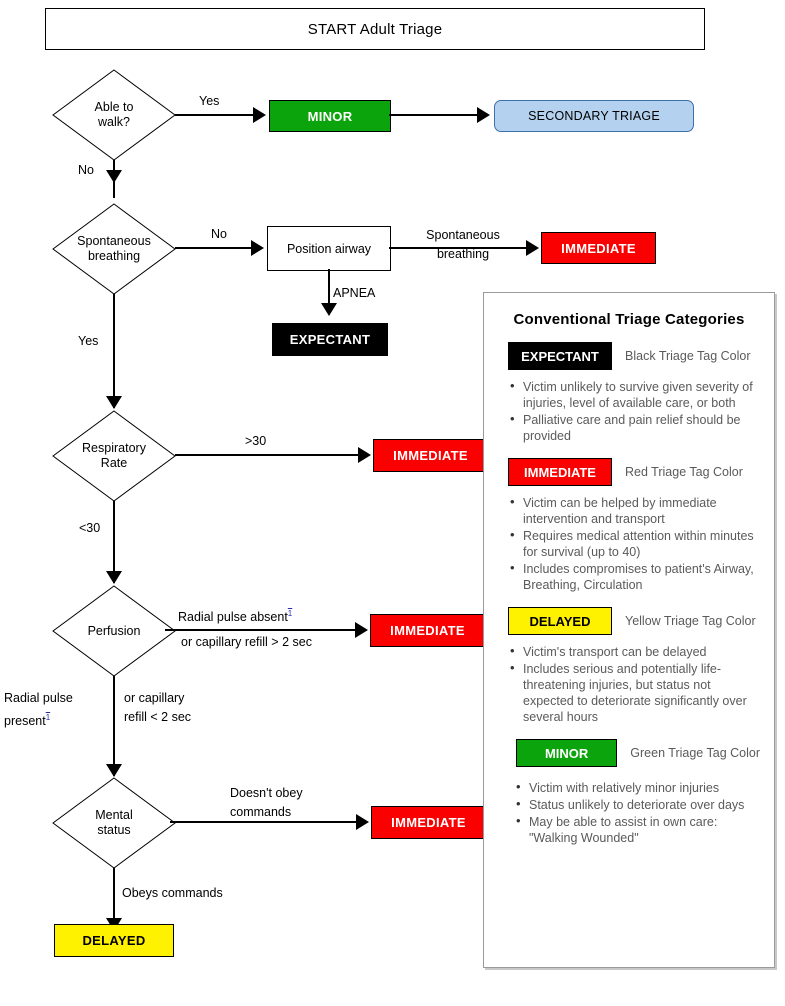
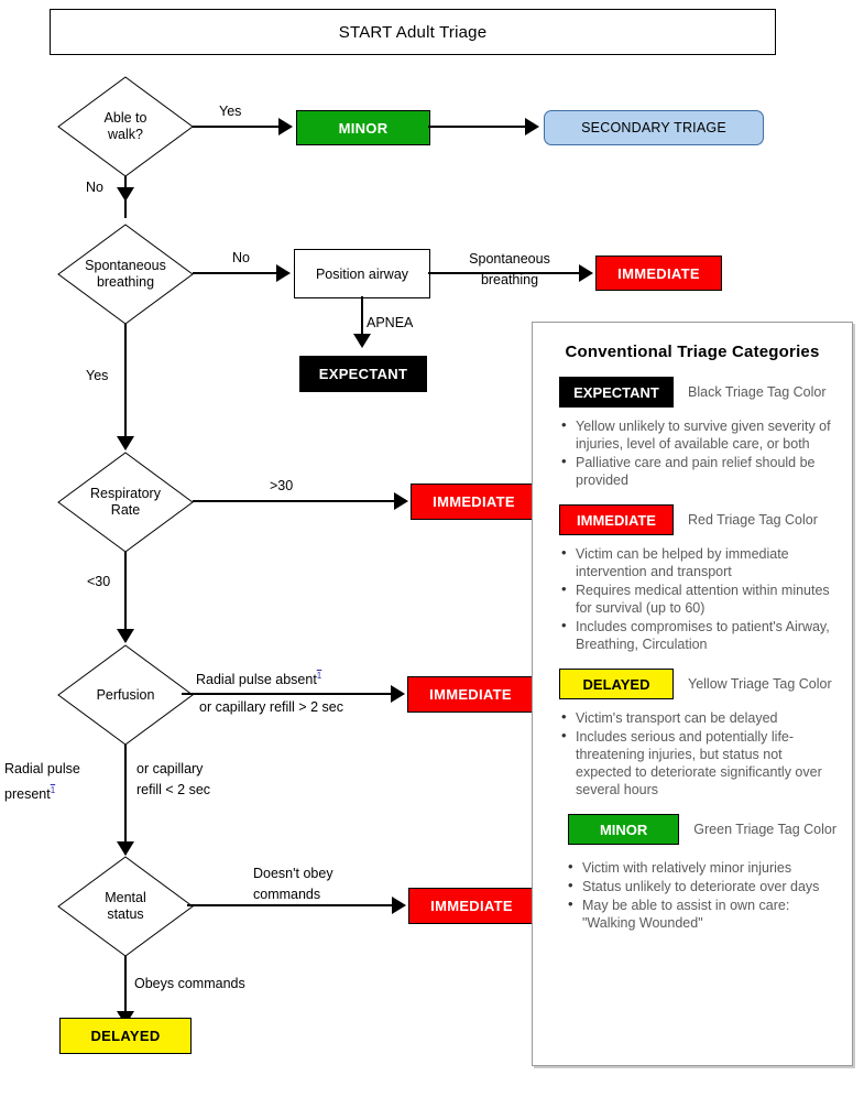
  START Adult Triage
  Able to
  walk?
  Yes
  MINOR
  SECONDARY TRIAGE
  No
  Spontaneous
  breathing
  No
  Position airway
  Spontaneous
  breathing
  IMMEDIATE
  APNEA
  EXPECTANT
  Yes
  Respiratory
  Rate
  >30
  IMMEDIATE
  <30
  Perfusion
  Radial pulse absent1
  or capillary refill > 2 sec
  IMMEDIATE
  Radial pulse
  present1
  or capillary
  refill < 2 sec
  Mental
  status
  Doesn't obey
  commands
  IMMEDIATE
  Obeys commands
  DELAYED
  Conventional Triage Categories
  EXPECTANT
  Black Triage Tag Color
- Victim unlikely to survive given severity of injuries, level of available care, or both
+ Yellow unlikely to survive given severity of injuries, level of available care, or both
  Palliative care and pain relief should be provided
  IMMEDIATE
  Red Triage Tag Color
  Victim can be helped by immediate intervention and transport
- Requires medical attention within minutes for survival (up to 40)
+ Requires medical attention within minutes for survival (up to 60)
  Includes compromises to patient's Airway, Breathing, Circulation
  DELAYED
  Yellow Triage Tag Color
  Victim's transport can be delayed
  Includes serious and potentially life-threatening injuries, but status not expected to deteriorate significantly over several hours
  MINOR
  Green Triage Tag Color
  Victim with relatively minor injuries
  Status unlikely to deteriorate over days
  May be able to assist in own care: "Walking Wounded"
